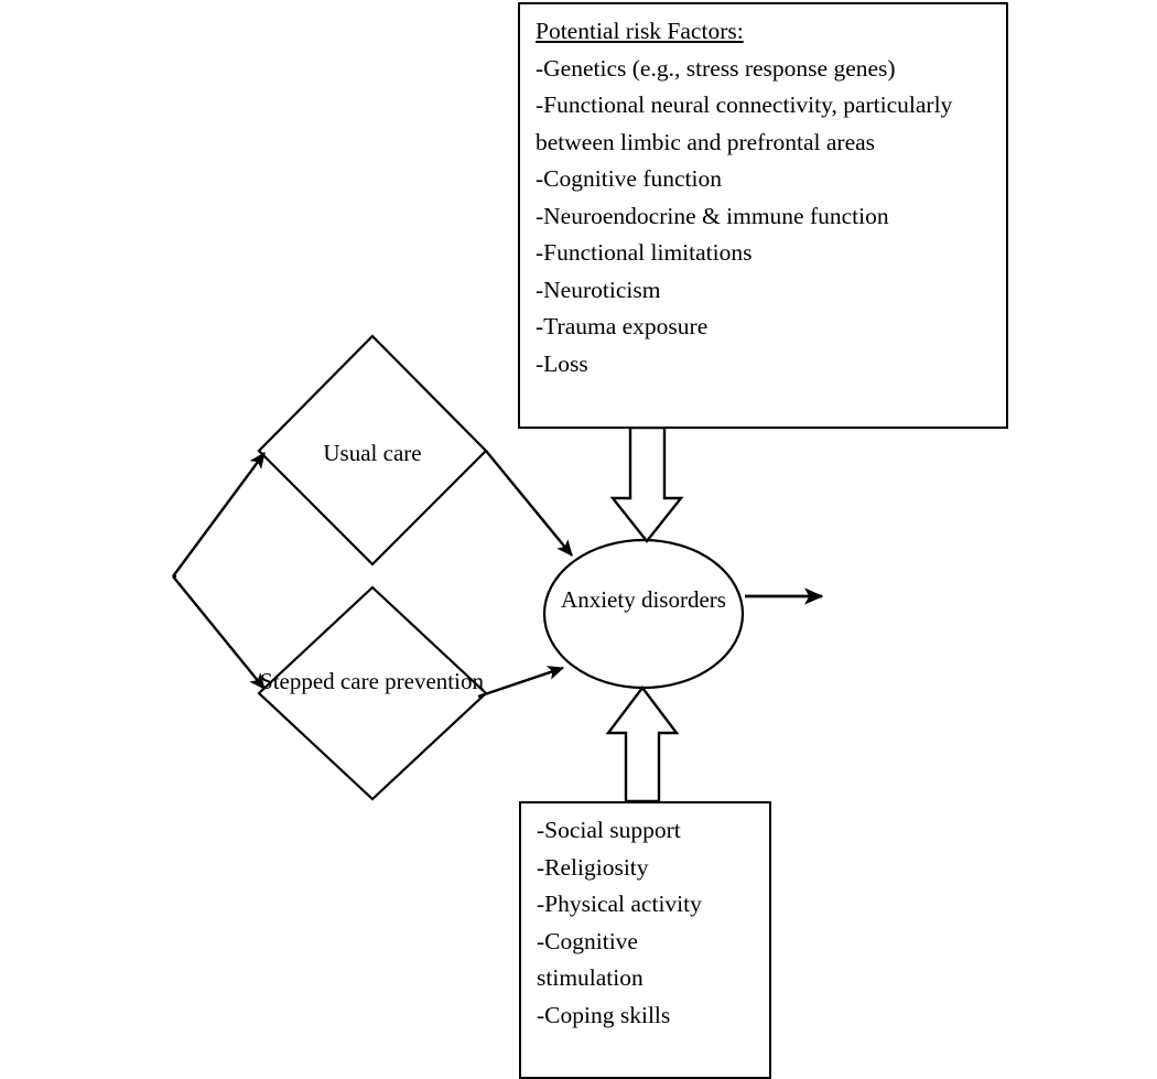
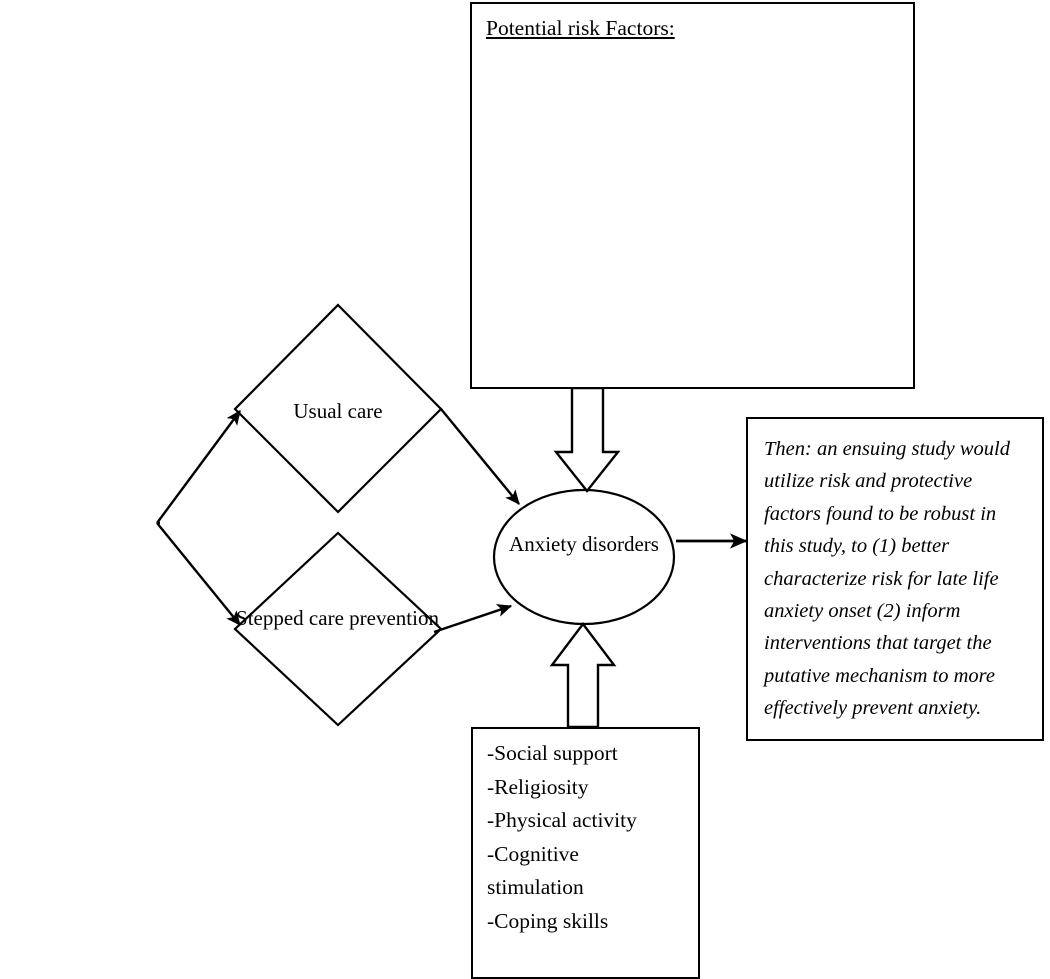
  Potential risk Factors:
- -Genetics (e.g., stress response genes)
- -Functional neural connectivity, particularly
- between limbic and prefrontal areas
- -Cognitive function
- -Neuroendocrine & immune function
- -Functional limitations
- -Neuroticism
- -Trauma exposure
- -Loss
  -Social support
  -Religiosity
  -Physical activity
  -Cognitive
  stimulation
  -Coping skills
+ Then: an ensuing study would utilize risk and protective factors found to be robust in this study, to (1) better characterize risk for late life anxiety onset (2) inform interventions that target the putative mechanism to more effectively prevent anxiety.
  Usual care
  Stepped care prevention
  Anxiety disorders
